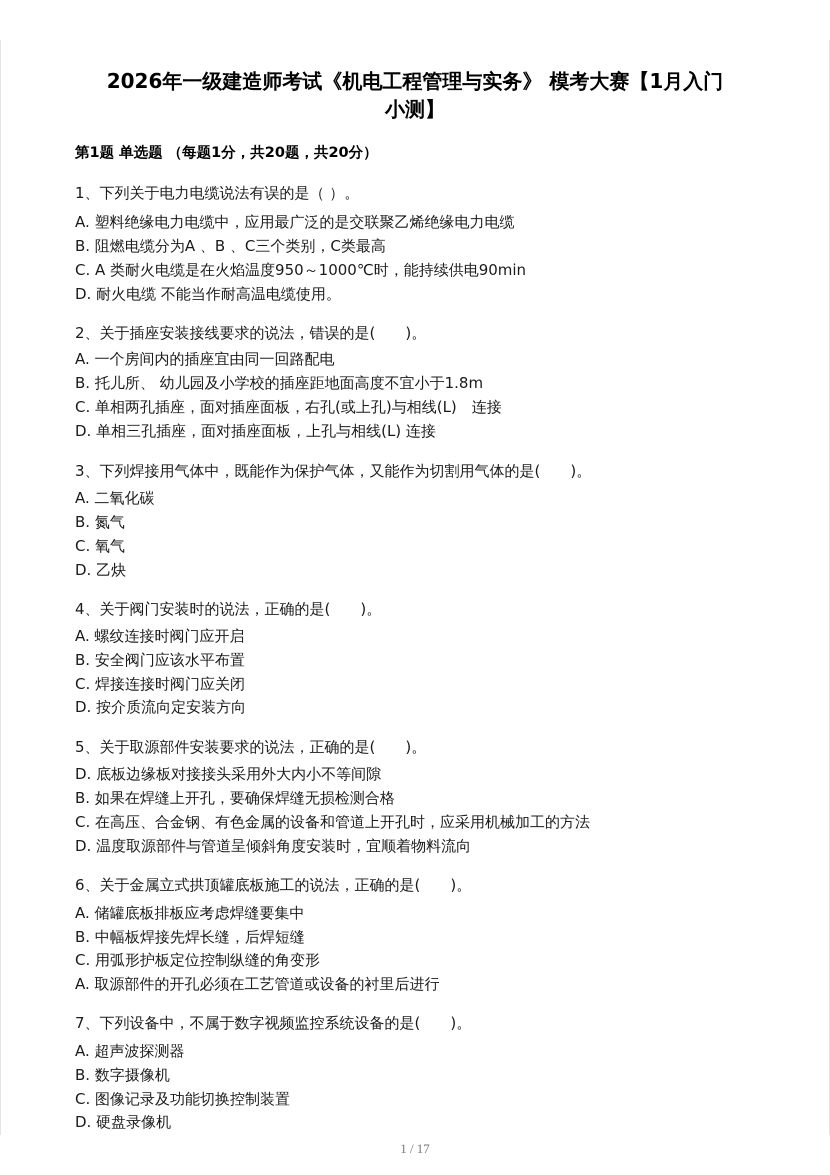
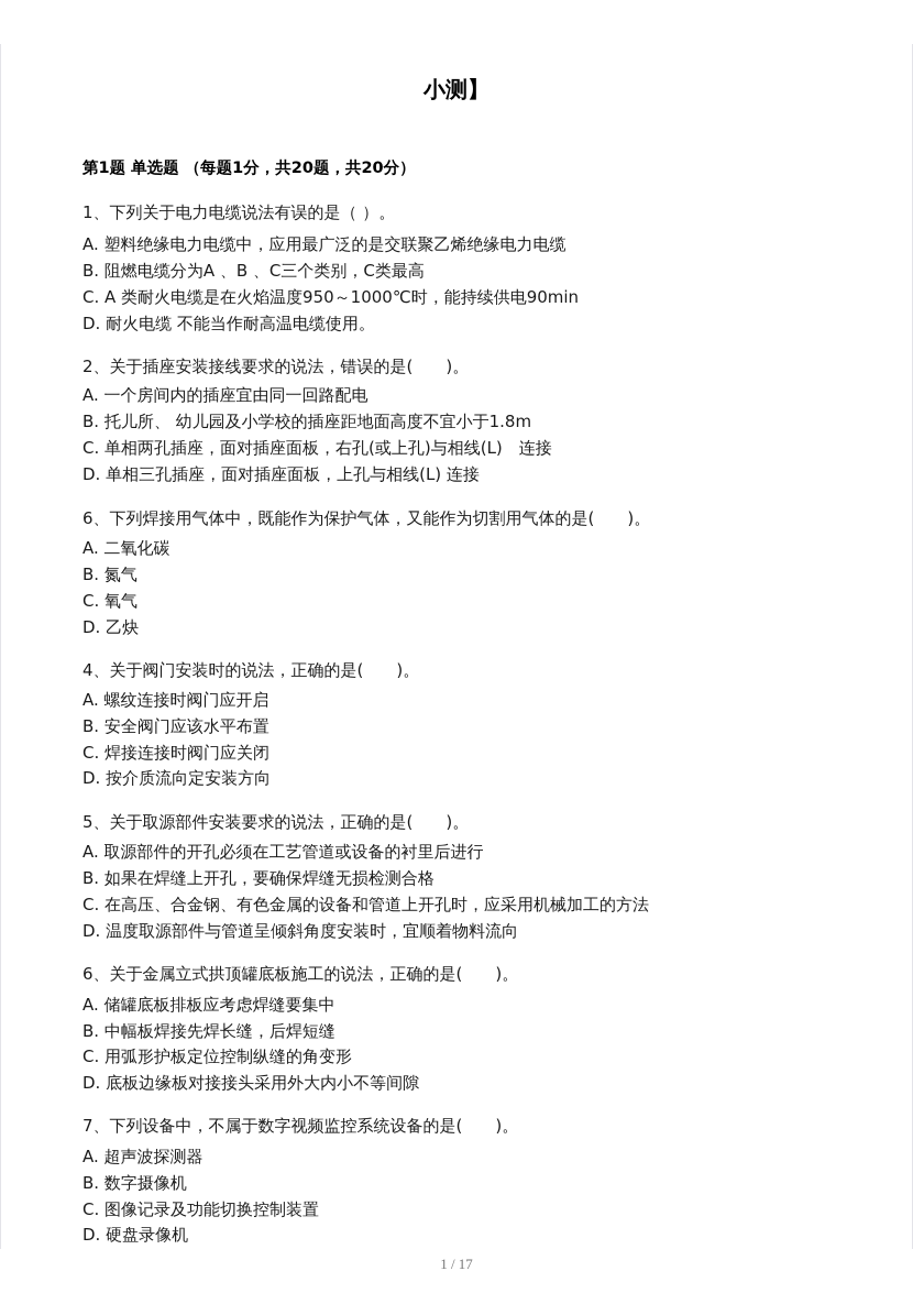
- 2026年一级建造师考试《机电工程管理与实务》 模考大赛【1月入门
  小测】
  第1题 单选题 （每题1分，共20题，共20分）
  1、下列关于电力电缆说法有误的是（ ）。
  A. 塑料绝缘电力电缆中，应用最广泛的是交联聚乙烯绝缘电力电缆
  B. 阻燃电缆分为A 、B 、C三个类别，C类最高
  C. A 类耐火电缆是在火焰温度950～1000℃时，能持续供电90min
  D. 耐火电缆 不能当作耐高温电缆使用。
  2、关于插座安装接线要求的说法，错误的是( )。
  A. 一个房间内的插座宜由同一回路配电
  B. 托儿所、 幼儿园及小学校的插座距地面高度不宜小于1.8m
  C. 单相两孔插座，面对插座面板，右孔(或上孔)与相线(L) 连接
  D. 单相三孔插座，面对插座面板，上孔与相线(L) 连接
- 3、下列焊接用气体中，既能作为保护气体，又能作为切割用气体的是( )。
+ 6、下列焊接用气体中，既能作为保护气体，又能作为切割用气体的是( )。
  A. 二氧化碳
  B. 氮气
  C. 氧气
  D. 乙炔
  4、关于阀门安装时的说法，正确的是( )。
  A. 螺纹连接时阀门应开启
  B. 安全阀门应该水平布置
  C. 焊接连接时阀门应关闭
  D. 按介质流向定安装方向
  5、关于取源部件安装要求的说法，正确的是( )。
- D. 底板边缘板对接接头采用外大内小不等间隙
+ A. 取源部件的开孔必须在工艺管道或设备的衬里后进行
  B. 如果在焊缝上开孔，要确保焊缝无损检测合格
  C. 在高压、合金钢、有色金属的设备和管道上开孔时，应采用机械加工的方法
  D. 温度取源部件与管道呈倾斜角度安装时，宜顺着物料流向
  6、关于金属立式拱顶罐底板施工的说法，正确的是( )。
  A. 储罐底板排板应考虑焊缝要集中
  B. 中幅板焊接先焊长缝，后焊短缝
  C. 用弧形护板定位控制纵缝的角变形
- A. 取源部件的开孔必须在工艺管道或设备的衬里后进行
+ D. 底板边缘板对接接头采用外大内小不等间隙
  7、下列设备中，不属于数字视频监控系统设备的是( )。
  A. 超声波探测器
  B. 数字摄像机
  C. 图像记录及功能切换控制装置
  D. 硬盘录像机
  1 / 17
